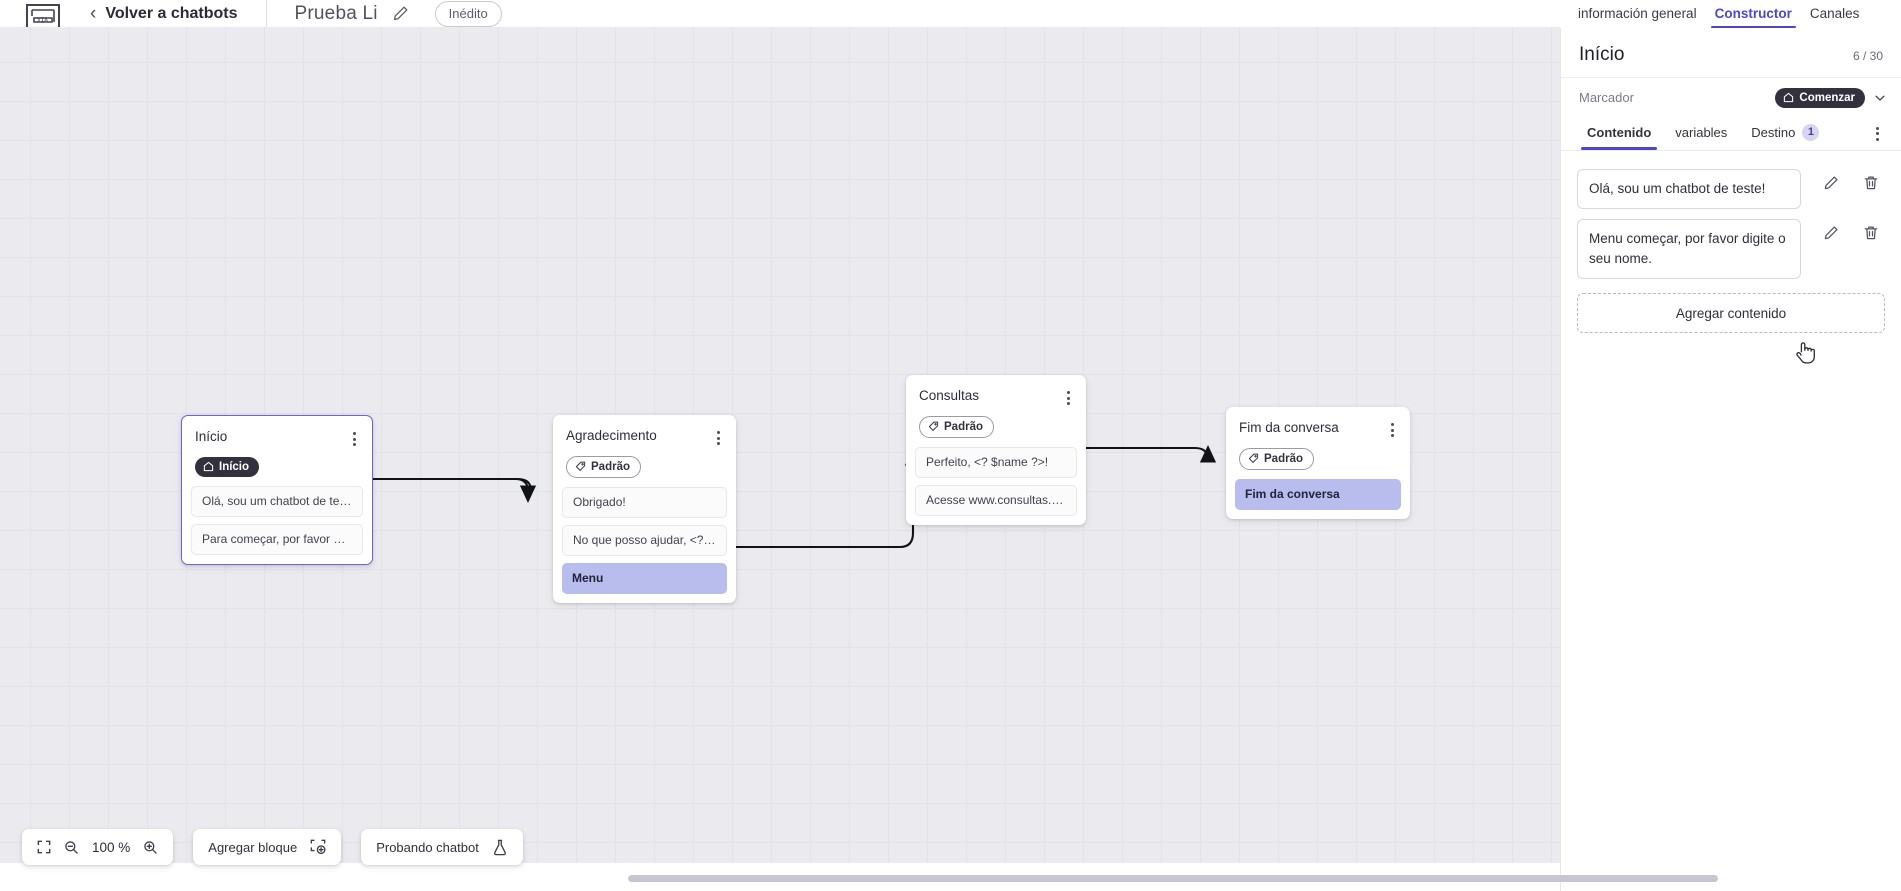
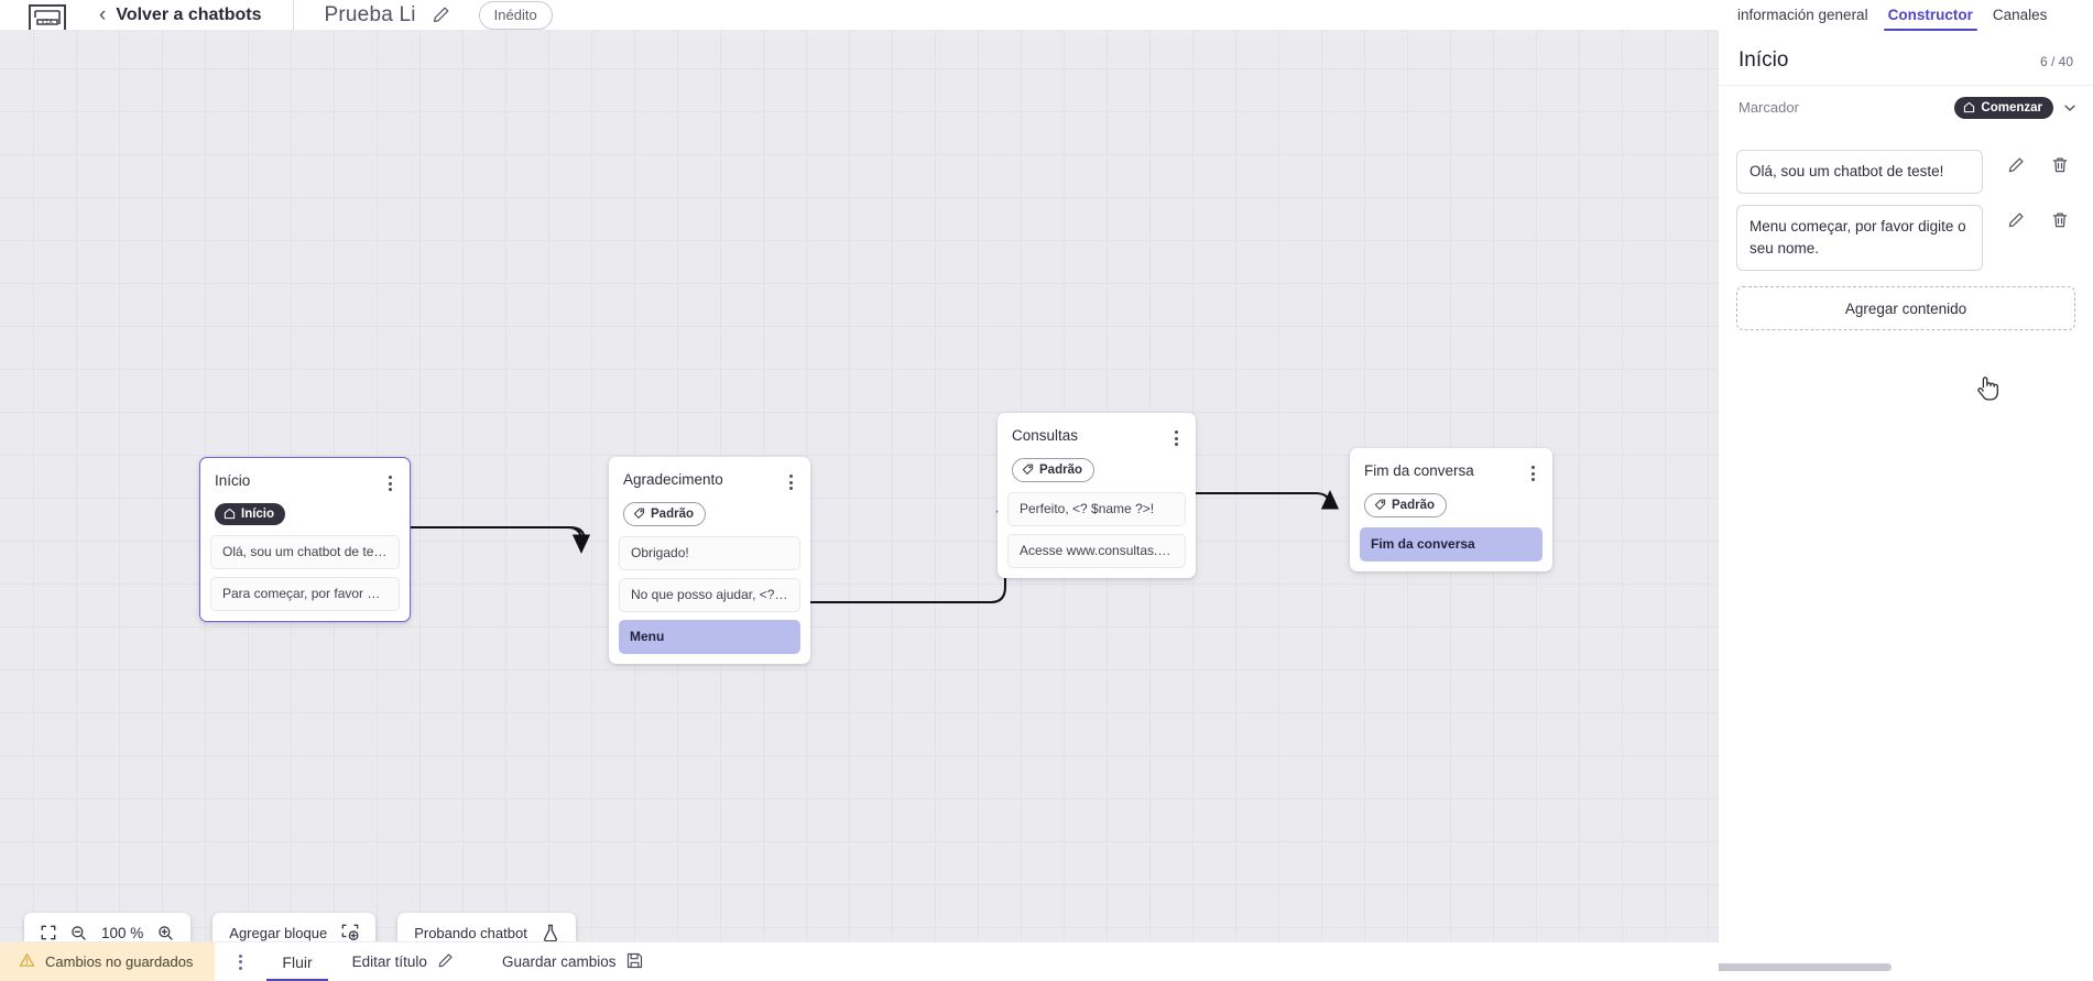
  ‹
  Volver a chatbots
  Prueba Li
  Inédito
  información general
  Constructor
  Canales
  Início
  Início
  Olá, sou um chatbot de teste!
  Para começar, por favor digite
  Agradecimento
  Padrão
  Obrigado!
  No que posso ajudar, <? $na
  Menu
  Consultas
  Padrão
  Perfeito, <? $name ?>!
  Acesse www.consultas.com
  Fim da conversa
  Padrão
  Fim da conversa
  100 %
  Agregar bloque
  Probando chatbot
+ Cambios no guardados
+ Fluir
+ Editar título
+ Guardar cambios
  Início
- 6 / 30
+ 6 / 40
  Marcador
  Comenzar
- Contenido
- variables
- Destino
- 1
  Olá, sou um chatbot de teste!
  Menu começar, por favor digite o seu nome.
  Agregar contenido
